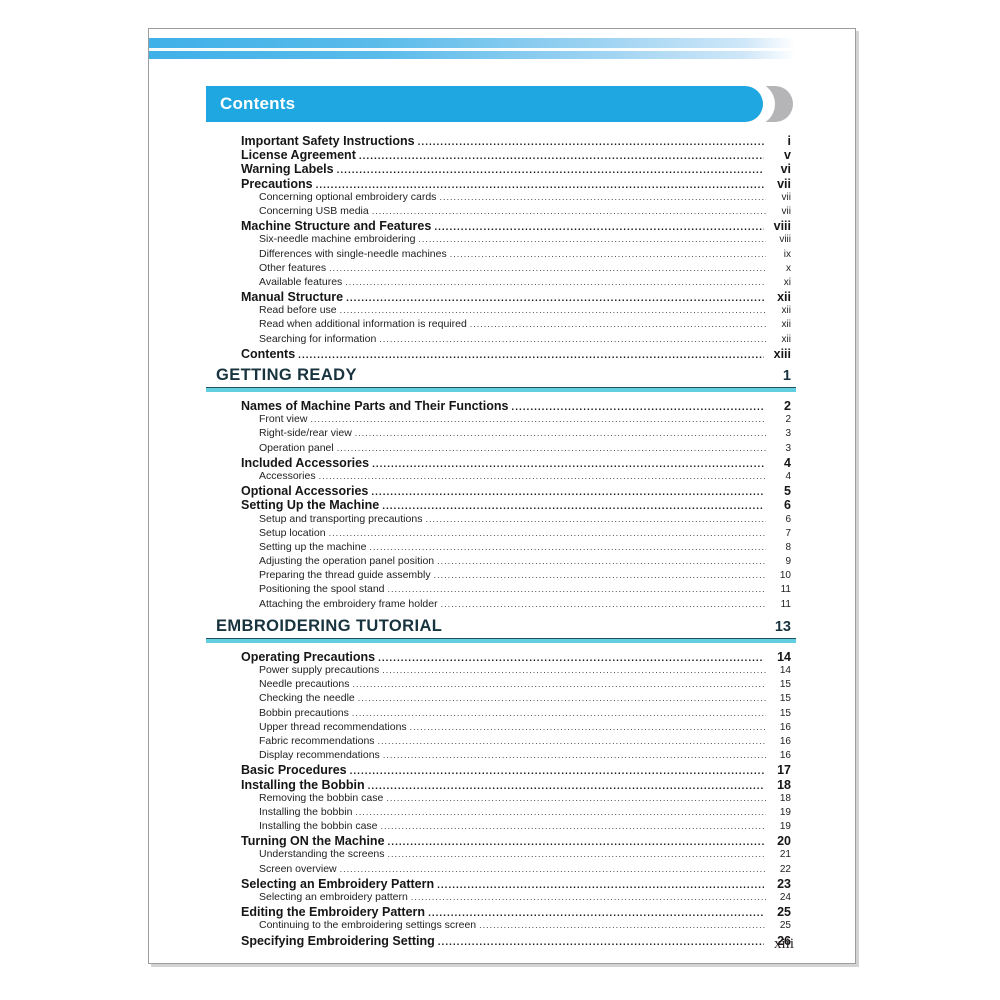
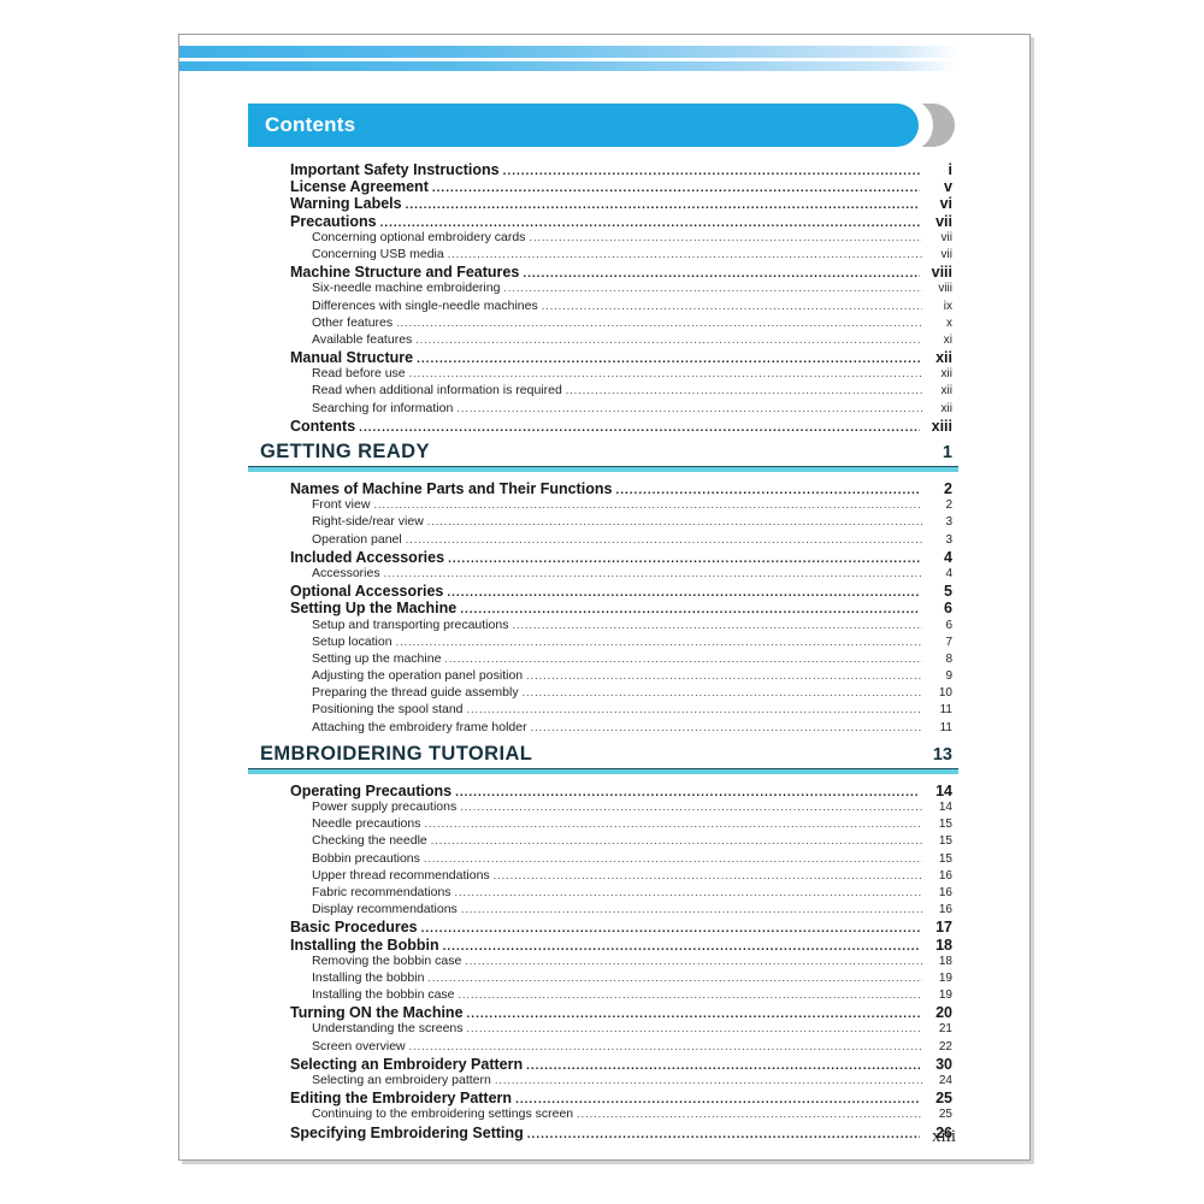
  Contents
  Important Safety Instructions
  i
  License Agreement
  v
  Warning Labels
  vi
  Precautions
  vii
  Concerning optional embroidery cards
  vii
  Concerning USB media
  vii
  Machine Structure and Features
  viii
  Six-needle machine embroidering
  viii
  Differences with single-needle machines
  ix
  Other features
  x
  Available features
  xi
  Manual Structure
  xii
  Read before use
  xii
  Read when additional information is required
  xii
  Searching for information
  xii
  Contents
  xiii
  GETTING READY
  1
  Names of Machine Parts and Their Functions
  2
  Front view
  2
  Right-side/rear view
  3
  Operation panel
  3
  Included Accessories
  4
  Accessories
  4
  Optional Accessories
  5
  Setting Up the Machine
  6
  Setup and transporting precautions
  6
  Setup location
  7
  Setting up the machine
  8
  Adjusting the operation panel position
  9
  Preparing the thread guide assembly
  10
  Positioning the spool stand
  11
  Attaching the embroidery frame holder
  11
  EMBROIDERING TUTORIAL
  13
  Operating Precautions
  14
  Power supply precautions
  14
  Needle precautions
  15
  Checking the needle
  15
  Bobbin precautions
  15
  Upper thread recommendations
  16
  Fabric recommendations
  16
  Display recommendations
  16
  Basic Procedures
  17
  Installing the Bobbin
  18
  Removing the bobbin case
  18
  Installing the bobbin
  19
  Installing the bobbin case
  19
  Turning ON the Machine
  20
  Understanding the screens
  21
  Screen overview
  22
  Selecting an Embroidery Pattern
- 23
+ 30
  Selecting an embroidery pattern
  24
  Editing the Embroidery Pattern
  25
  Continuing to the embroidering settings screen
  25
  Specifying Embroidering Setting
  26
  xiii
